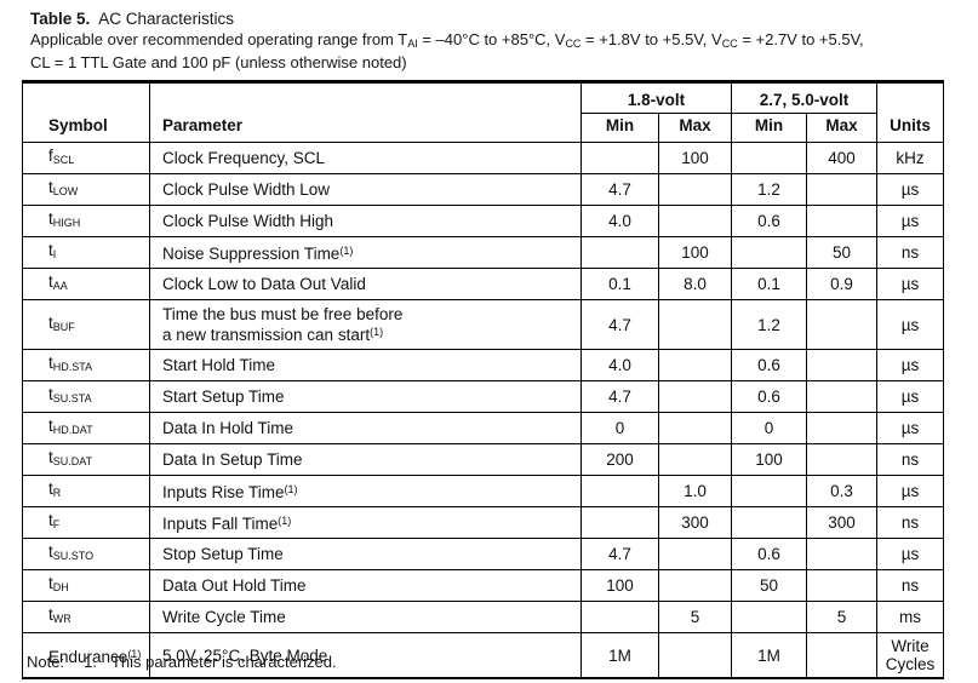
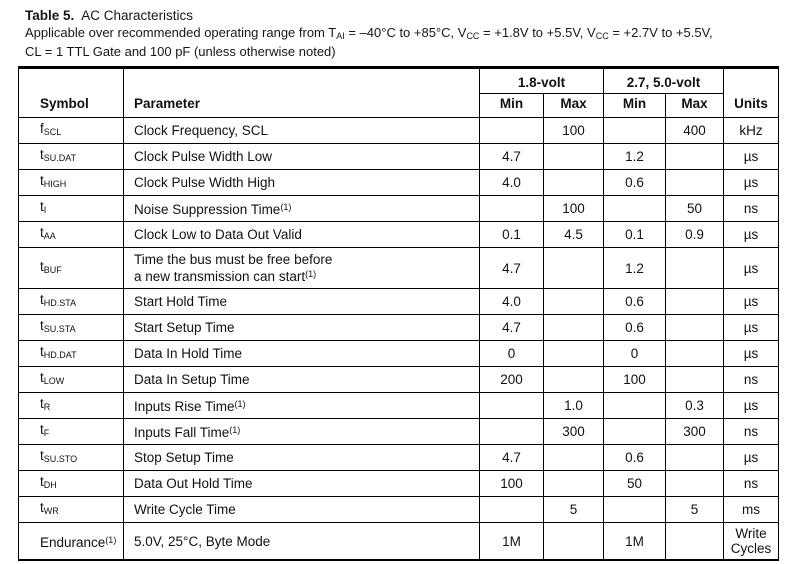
  Table 5. AC Characteristics
  Applicable over recommended operating range from TAI = –40°C to +85°C, VCC = +1.8V to +5.5V, VCC = +2.7V to +5.5V,
  CL = 1 TTL Gate and 100 pF (unless otherwise noted)
  Symbol	Parameter	1.8-volt	2.7, 5.0-volt	Units
  Min	Max	Min	Max
  fSCL	Clock Frequency, SCL		100		400	kHz
- tLOW	Clock Pulse Width Low	4.7		1.2		µs
+ tSU.DAT	Clock Pulse Width Low	4.7		1.2		µs
  tHIGH	Clock Pulse Width High	4.0		0.6		µs
  tI	Noise Suppression Time(1)		100		50	ns
- tAA	Clock Low to Data Out Valid	0.1	8.0	0.1	0.9	µs
+ tAA	Clock Low to Data Out Valid	0.1	4.5	0.1	0.9	µs
  tBUF	Time the bus must be free beforea new transmission can start(1)	4.7		1.2		µs
  tHD.STA	Start Hold Time	4.0		0.6		µs
  tSU.STA	Start Setup Time	4.7		0.6		µs
  tHD.DAT	Data In Hold Time	0		0		µs
- tSU.DAT	Data In Setup Time	200		100		ns
+ tLOW	Data In Setup Time	200		100		ns
  tR	Inputs Rise Time(1)		1.0		0.3	µs
  tF	Inputs Fall Time(1)		300		300	ns
  tSU.STO	Stop Setup Time	4.7		0.6		µs
  tDH	Data Out Hold Time	100		50		ns
  tWR	Write Cycle Time		5		5	ms
  Endurance(1)	5.0V, 25°C, Byte Mode	1M		1M		Write Cycles
- Note: 1. This parameter is characterized.
